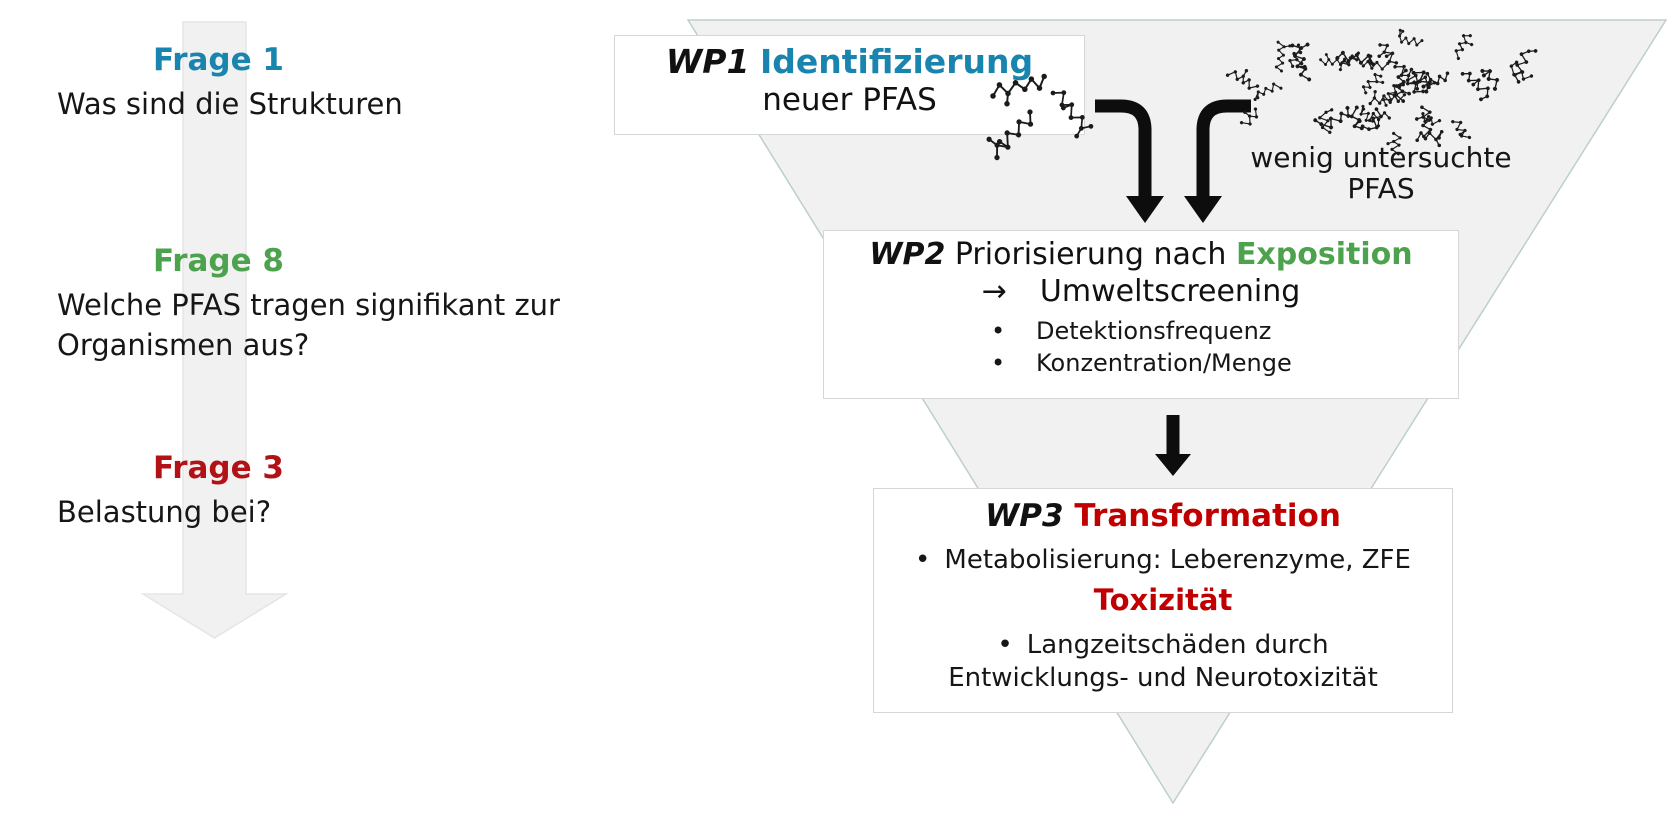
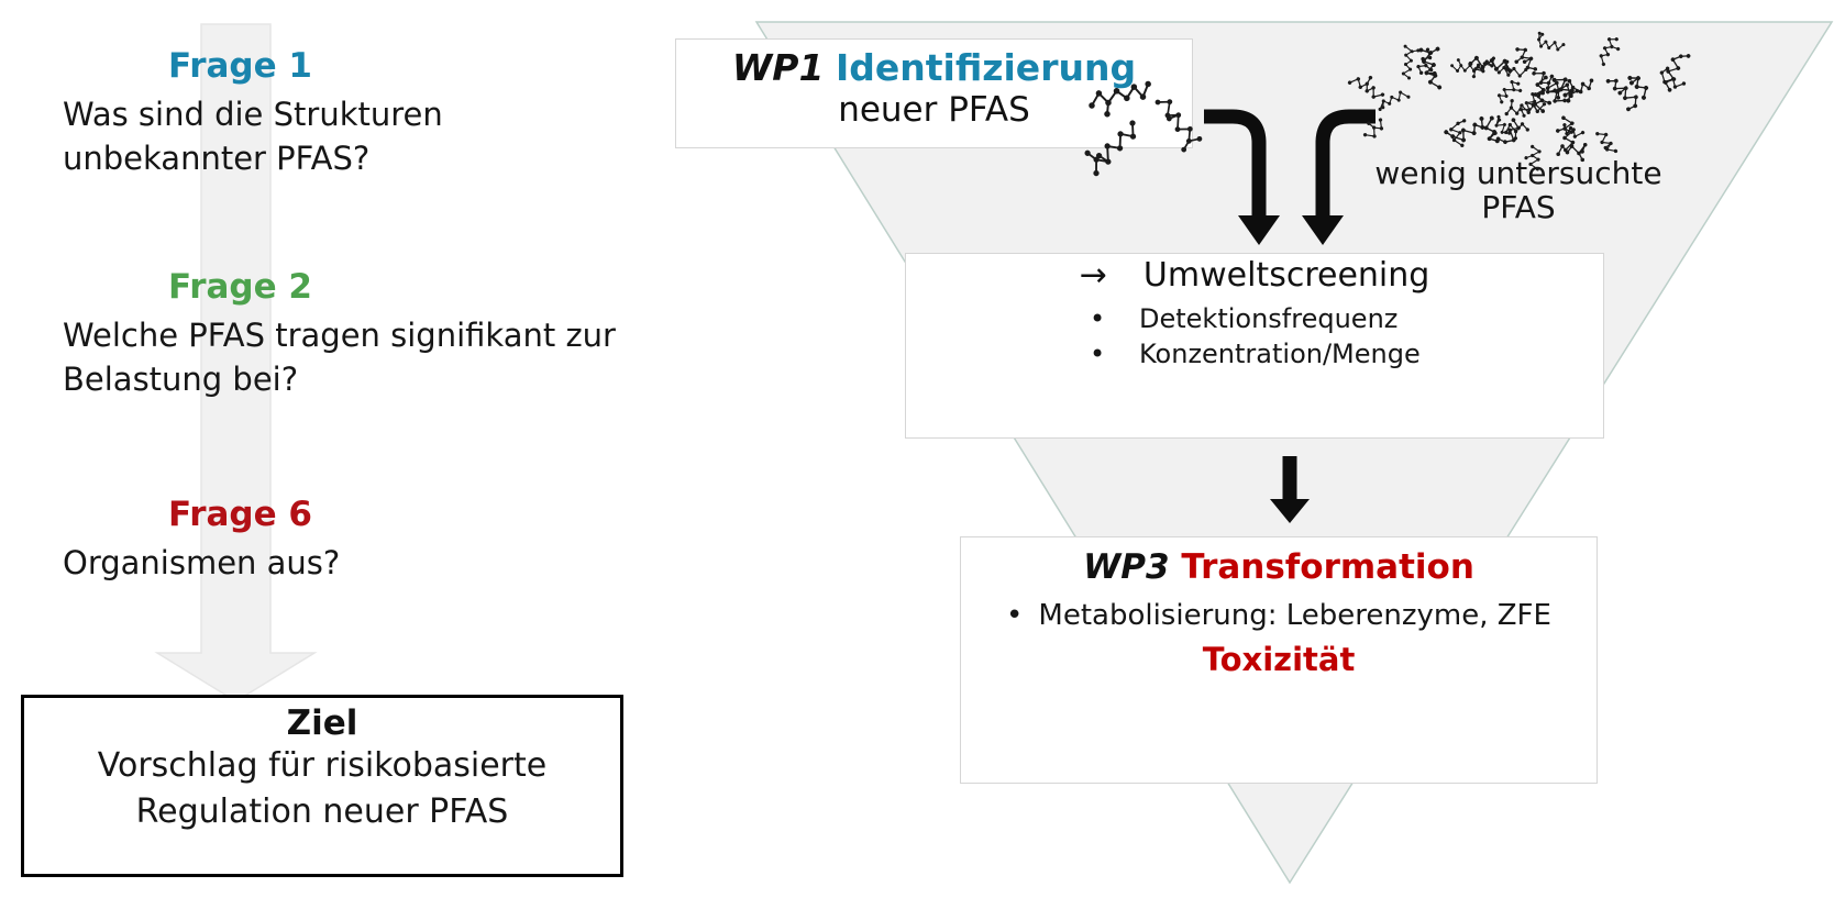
  Frage 1
  Was sind die Strukturen
+ unbekannter PFAS?
- Frage 8
+ Frage 2
  Welche PFAS tragen signifikant zur
- Organismen aus?
+ Belastung bei?
- Frage 3
+ Frage 6
- Belastung bei?
+ Organismen aus?
+ Ziel
+ Vorschlag für risikobasierte
+ Regulation neuer PFAS
  WP1 Identifizierung
  neuer PFAS
  wenig untersuchte
  PFAS
- WP2 Priorisierung nach Exposition
  → Umweltscreening
  • Detektionsfrequenz
  • Konzentration/Menge
  WP3 Transformation
  • Metabolisierung: Leberenzyme, ZFE
  Toxizität
- • Langzeitschäden durch
- Entwicklungs- und Neurotoxizität
